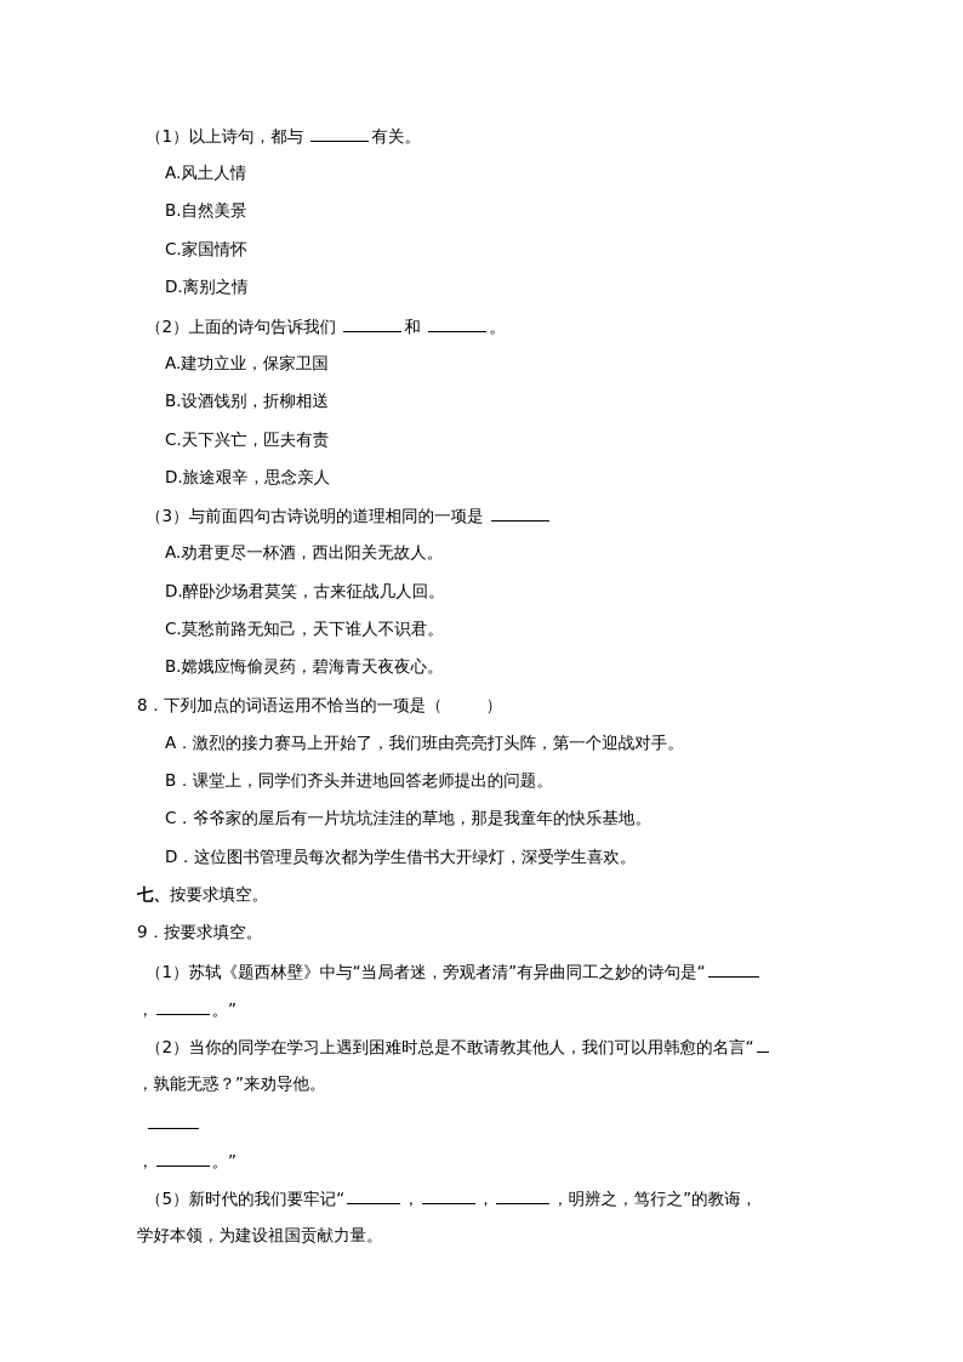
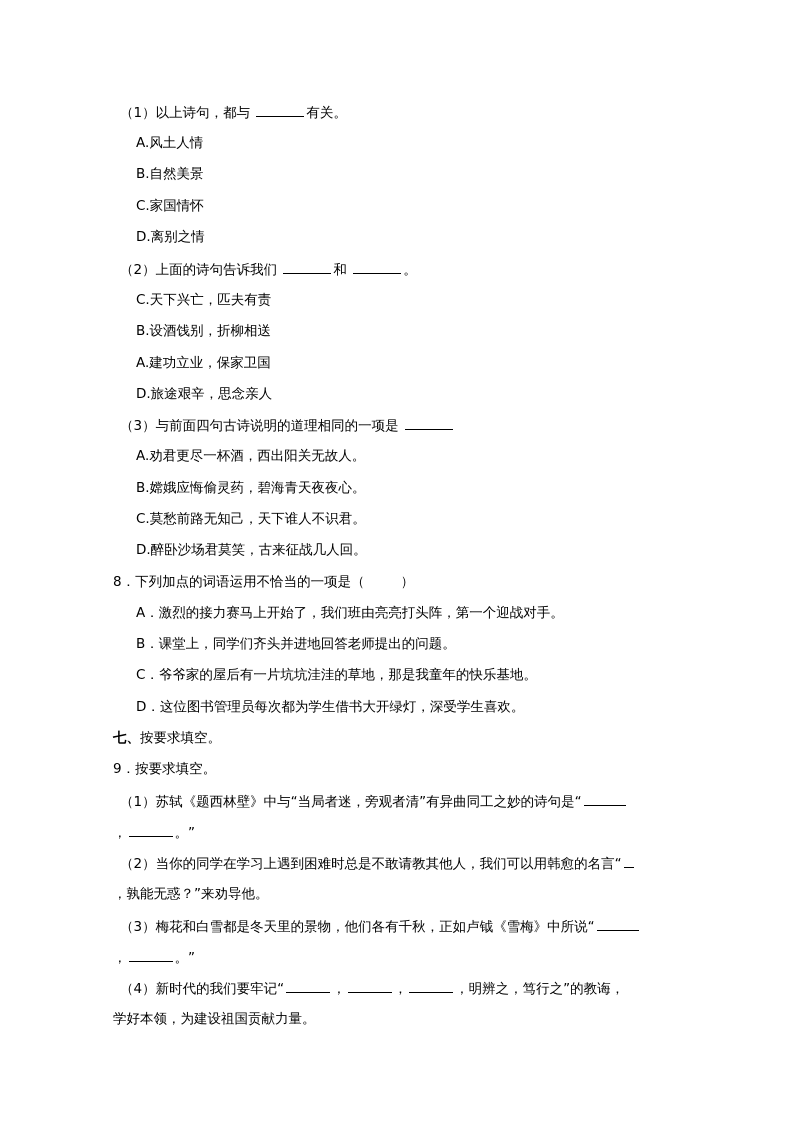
  （1）以上诗句，都与 有关。
  A.风土人情
  B.自然美景
  C.家国情怀
  D.离别之情
  （2）上面的诗句告诉我们 和 。
- A.建功立业，保家卫国
+ C.天下兴亡，匹夫有责
  B.设酒饯别，折柳相送
- C.天下兴亡，匹夫有责
+ A.建功立业，保家卫国
  D.旅途艰辛，思念亲人
  （3）与前面四句古诗说明的道理相同的一项是
  A.劝君更尽一杯酒，西出阳关无故人。
- D.醉卧沙场君莫笑，古来征战几人回。
+ B.嫦娥应悔偷灵药，碧海青天夜夜心。
  C.莫愁前路无知己，天下谁人不识君。
- B.嫦娥应悔偷灵药，碧海青天夜夜心。
+ D.醉卧沙场君莫笑，古来征战几人回。
  8．下列加点的词语运用不恰当的一项是（ ）
  A．激烈的接力赛马上开始了，我们班由亮亮打头阵，第一个迎战对手。
  B．课堂上，同学们齐头并进地回答老师提出的问题。
  C．爷爷家的屋后有一片坑坑洼洼的草地，那是我童年的快乐基地。
  D．这位图书管理员每次都为学生借书大开绿灯，深受学生喜欢。
  七、按要求填空。
  9．按要求填空。
  （1）苏轼《题西林壁》中与“当局者迷，旁观者清”有异曲同工之妙的诗句是“
  ， 。”
  （2）当你的同学在学习上遇到困难时总是不敢请教其他人，我们可以用韩愈的名言“
  ，孰能无惑？”来劝导他。
+ （3）梅花和白雪都是冬天里的景物，他们各有千秋，正如卢钺《雪梅》中所说“
  ， 。”
- （5）新时代的我们要牢记“ ， ， ，明辨之，笃行之”的教诲，
+ （4）新时代的我们要牢记“ ， ， ，明辨之，笃行之”的教诲，
  学好本领，为建设祖国贡献力量。
